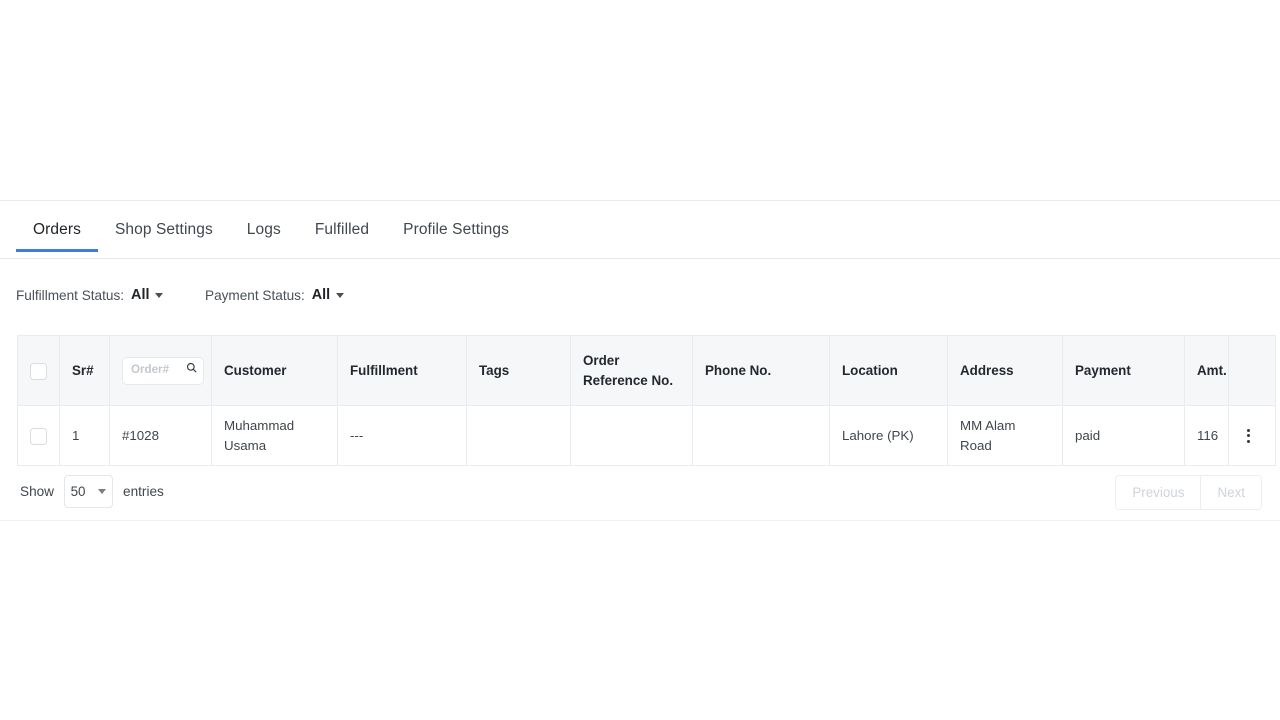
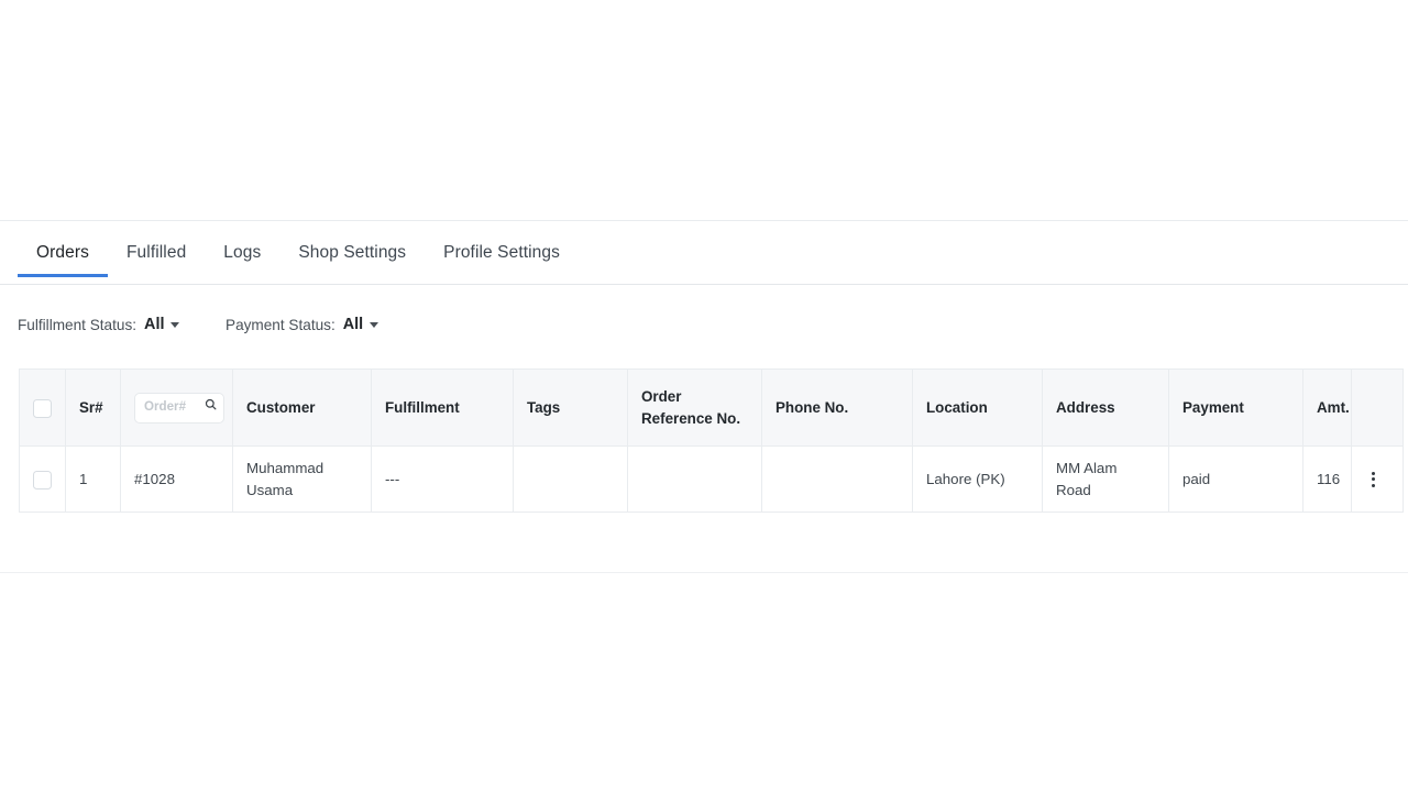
  Orders
- Shop Settings
+ Fulfilled
  Logs
- Fulfilled
+ Shop Settings
  Profile Settings
  Fulfillment Status:
  All
  Payment Status:
  All
  	Sr#	Order#	Customer	Fulfillment	Tags	Order Reference No.	Phone No.	Location	Address	Payment	Amt.
  	1	#1028	Muhammad Usama	---				Lahore (PK)	MM Alam Road	paid	116
- Show
- 50
- entries
- Previous
- Next
